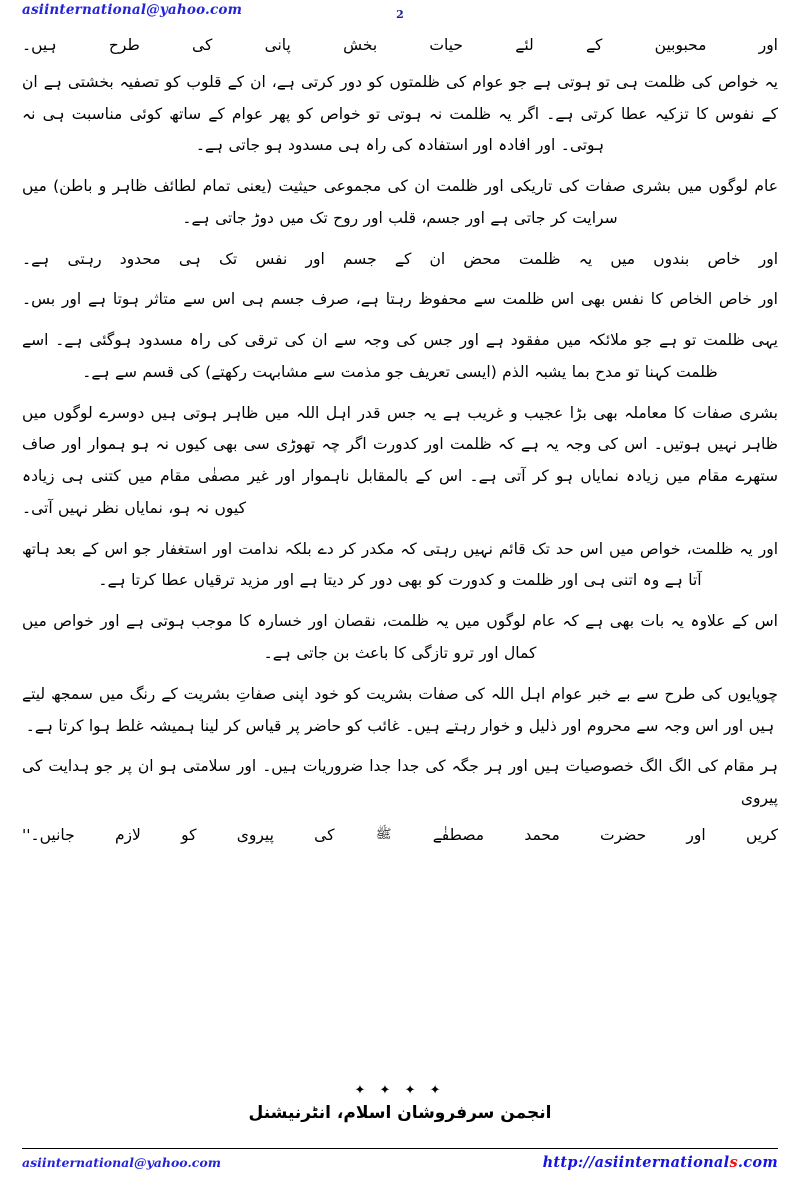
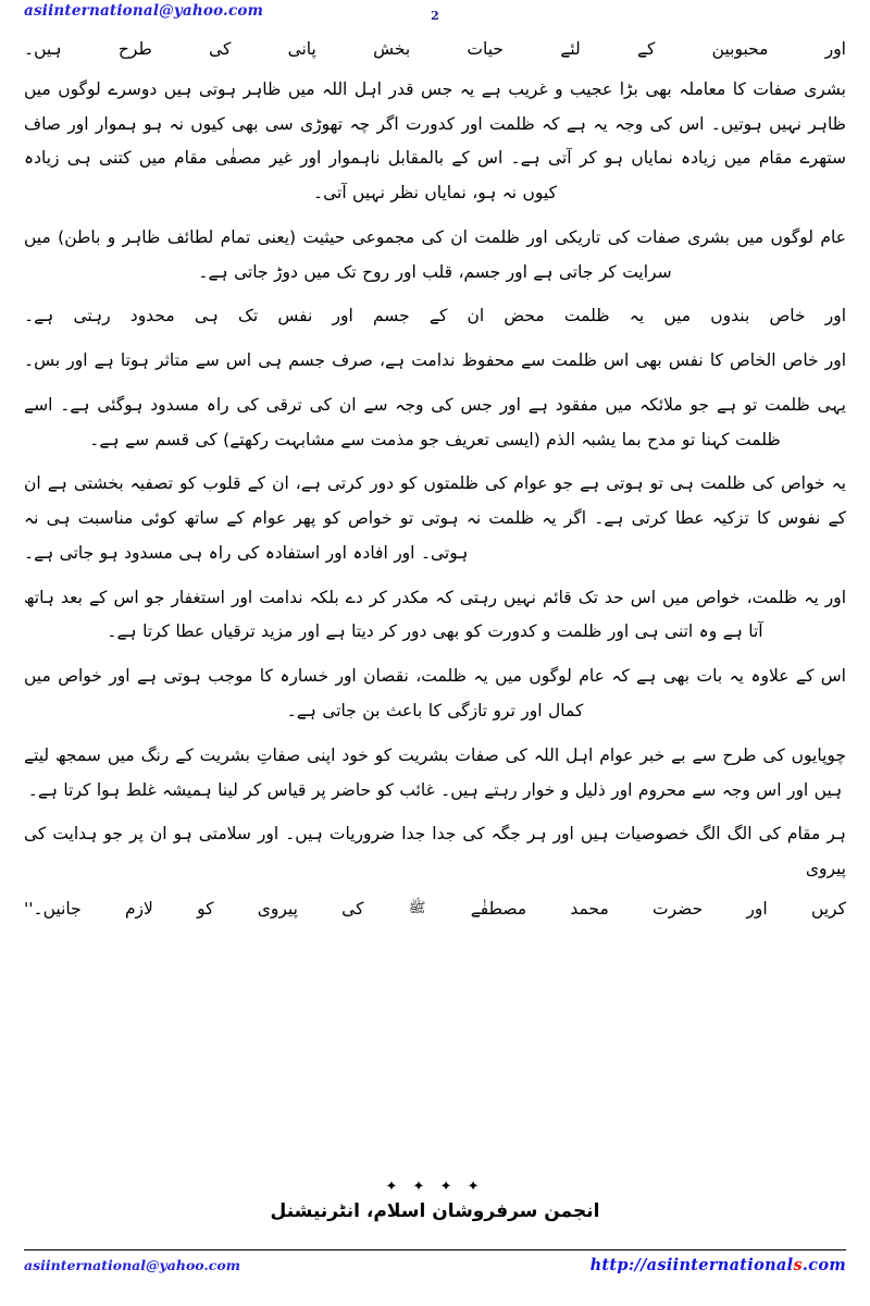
  asiinternational@yahoo.com
  2
  اور محبوبین کے لئے حیات بخش پانی کی طرح ہیں۔
- یہ خواص کی ظلمت ہی تو ہوتی ہے جو عوام کی ظلمتوں کو دور کرتی ہے، ان کے قلوب کو تصفیہ بخشتی ہے ان کے نفوس کا تزکیہ عطا کرتی ہے۔ اگر یہ ظلمت نہ ہوتی تو خواص کو پھر عوام کے ساتھ کوئی مناسبت ہی نہ ہوتی۔ اور افادہ اور استفادہ کی راہ ہی مسدود ہو جاتی ہے۔
+ بشری صفات کا معاملہ بھی بڑا عجیب و غریب ہے یہ جس قدر اہل اللہ میں ظاہر ہوتی ہیں دوسرے لوگوں میں ظاہر نہیں ہوتیں۔ اس کی وجہ یہ ہے کہ ظلمت اور کدورت اگر چہ تھوڑی سی بھی کیوں نہ ہو ہموار اور صاف ستھرے مقام میں زیادہ نمایاں ہو کر آتی ہے۔ اس کے بالمقابل ناہموار اور غیر مصفٰی مقام میں کتنی ہی زیادہ کیوں نہ ہو، نمایاں نظر نہیں آتی۔
  عام لوگوں میں بشری صفات کی تاریکی اور ظلمت ان کی مجموعی حیثیت (یعنی تمام لطائف ظاہر و باطن) میں سرایت کر جاتی ہے اور جسم، قلب اور روح تک میں دوڑ جاتی ہے۔
  اور خاص بندوں میں یہ ظلمت محض ان کے جسم اور نفس تک ہی محدود رہتی ہے۔
- اور خاص الخاص کا نفس بھی اس ظلمت سے محفوظ رہتا ہے، صرف جسم ہی اس سے متاثر ہوتا ہے اور بس۔
+ اور خاص الخاص کا نفس بھی اس ظلمت سے محفوظ ندامت ہے، صرف جسم ہی اس سے متاثر ہوتا ہے اور بس۔
  یہی ظلمت تو ہے جو ملائکہ میں مفقود ہے اور جس کی وجہ سے ان کی ترقی کی راہ مسدود ہوگئی ہے۔ اسے ظلمت کہنا تو مدح بما یشبہ الذم (ایسی تعریف جو مذمت سے مشابہت رکھتے) کی قسم سے ہے۔
- بشری صفات کا معاملہ بھی بڑا عجیب و غریب ہے یہ جس قدر اہل اللہ میں ظاہر ہوتی ہیں دوسرے لوگوں میں ظاہر نہیں ہوتیں۔ اس کی وجہ یہ ہے کہ ظلمت اور کدورت اگر چہ تھوڑی سی بھی کیوں نہ ہو ہموار اور صاف ستھرے مقام میں زیادہ نمایاں ہو کر آتی ہے۔ اس کے بالمقابل ناہموار اور غیر مصفٰی مقام میں کتنی ہی زیادہ کیوں نہ ہو، نمایاں نظر نہیں آتی۔
+ یہ خواص کی ظلمت ہی تو ہوتی ہے جو عوام کی ظلمتوں کو دور کرتی ہے، ان کے قلوب کو تصفیہ بخشتی ہے ان کے نفوس کا تزکیہ عطا کرتی ہے۔ اگر یہ ظلمت نہ ہوتی تو خواص کو پھر عوام کے ساتھ کوئی مناسبت ہی نہ ہوتی۔ اور افادہ اور استفادہ کی راہ ہی مسدود ہو جاتی ہے۔
  اور یہ ظلمت، خواص میں اس حد تک قائم نہیں رہتی کہ مکدر کر دے بلکہ ندامت اور استغفار جو اس کے بعد ہاتھ آتا ہے وہ اتنی ہی اور ظلمت و کدورت کو بھی دور کر دیتا ہے اور مزید ترقیاں عطا کرتا ہے۔
  اس کے علاوہ یہ بات بھی ہے کہ عام لوگوں میں یہ ظلمت، نقصان اور خسارہ کا موجب ہوتی ہے اور خواص میں کمال اور ترو تازگی کا باعث بن جاتی ہے۔
  چوپایوں کی طرح سے بے خبر عوام اہل اللہ کی صفات بشریت کو خود اپنی صفاتِ بشریت کے رنگ میں سمجھ لیتے ہیں اور اس وجہ سے محروم اور ذلیل و خوار رہتے ہیں۔ غائب کو حاضر پر قیاس کر لینا ہمیشہ غلط ہوا کرتا ہے۔
  ہر مقام کی الگ الگ خصوصیات ہیں اور ہر جگہ کی جدا جدا ضروریات ہیں۔ اور سلامتی ہو ان پر جو ہدایت کی پیروی
  کریں اور حضرت محمد مصطفٰے ﷺ کی پیروی کو لازم جانیں۔''
  ✦ ✦ ✦ ✦
  انجمن سرفروشان اسلام، انٹرنیشنل
  asiinternational@yahoo.com
  http://asiinternationals.com
